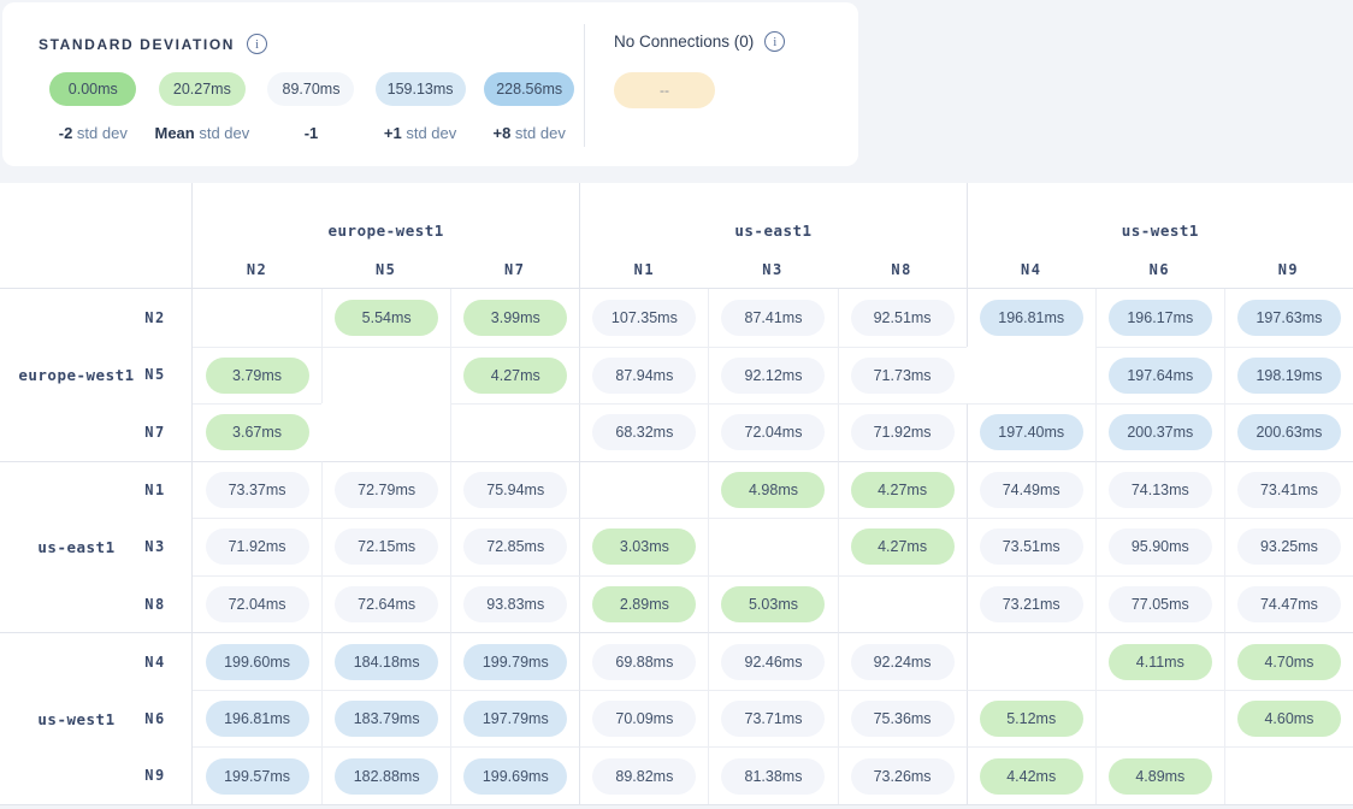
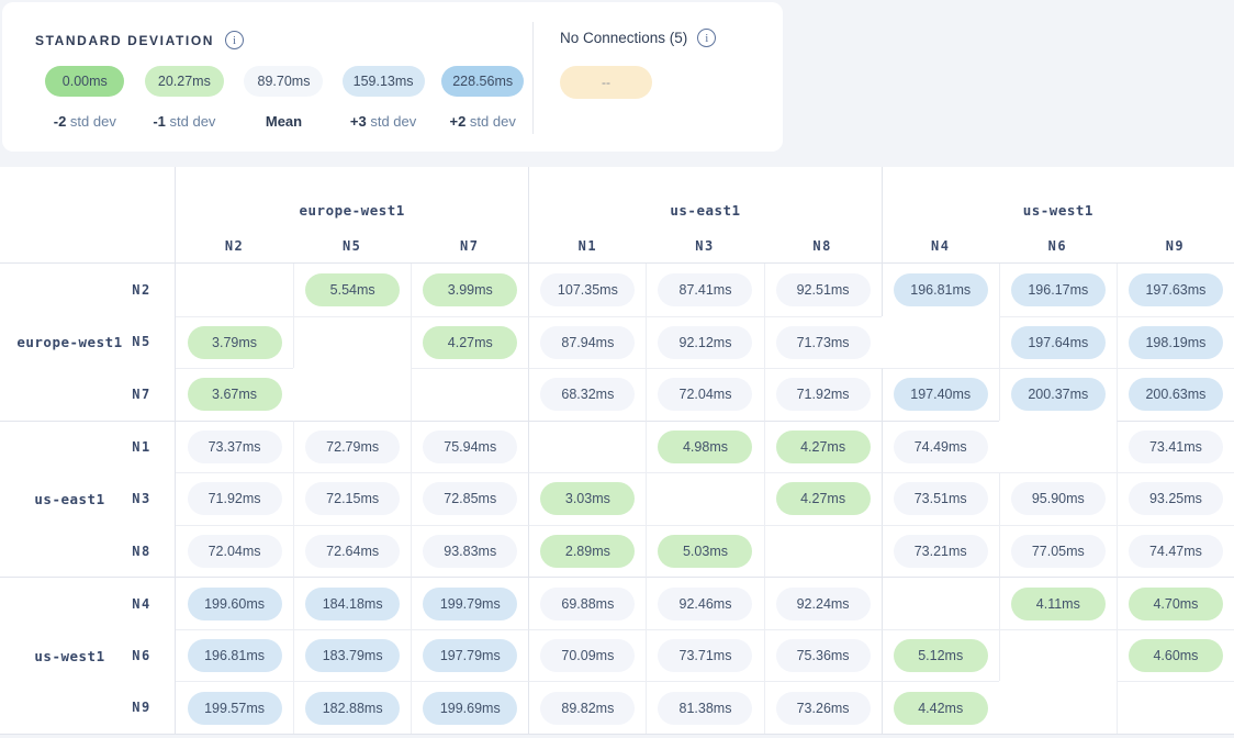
  STANDARD DEVIATION
  0.00ms
  -2 std dev
  20.27ms
- Mean std dev
+ -1 std dev
  89.70ms
- -1
+ Mean
  159.13ms
- +1 std dev
+ +3 std dev
  228.56ms
- +8 std dev
+ +2 std dev
- No Connections (0)
+ No Connections (5)
  --
  europe-west1
  us-east1
  us-west1
  N2
  N5
  N7
  N1
  N3
  N8
  N4
  N6
  N9
  europe-west1
  N2
  5.54ms
  3.99ms
  107.35ms
  87.41ms
  92.51ms
  196.81ms
  196.17ms
  197.63ms
  N5
  3.79ms
  4.27ms
  87.94ms
  92.12ms
  71.73ms
  197.64ms
  198.19ms
  N7
  3.67ms
  68.32ms
  72.04ms
  71.92ms
  197.40ms
  200.37ms
  200.63ms
  us-east1
  N1
  73.37ms
  72.79ms
  75.94ms
  4.98ms
  4.27ms
  74.49ms
- 74.13ms
  73.41ms
  N3
  71.92ms
  72.15ms
  72.85ms
  3.03ms
  4.27ms
  73.51ms
  95.90ms
  93.25ms
  N8
  72.04ms
  72.64ms
  93.83ms
  2.89ms
  5.03ms
  73.21ms
  77.05ms
  74.47ms
  us-west1
  N4
  199.60ms
  184.18ms
  199.79ms
  69.88ms
  92.46ms
  92.24ms
  4.11ms
  4.70ms
  N6
  196.81ms
  183.79ms
  197.79ms
  70.09ms
  73.71ms
  75.36ms
  5.12ms
  4.60ms
  N9
  199.57ms
  182.88ms
  199.69ms
  89.82ms
  81.38ms
  73.26ms
  4.42ms
- 4.89ms
